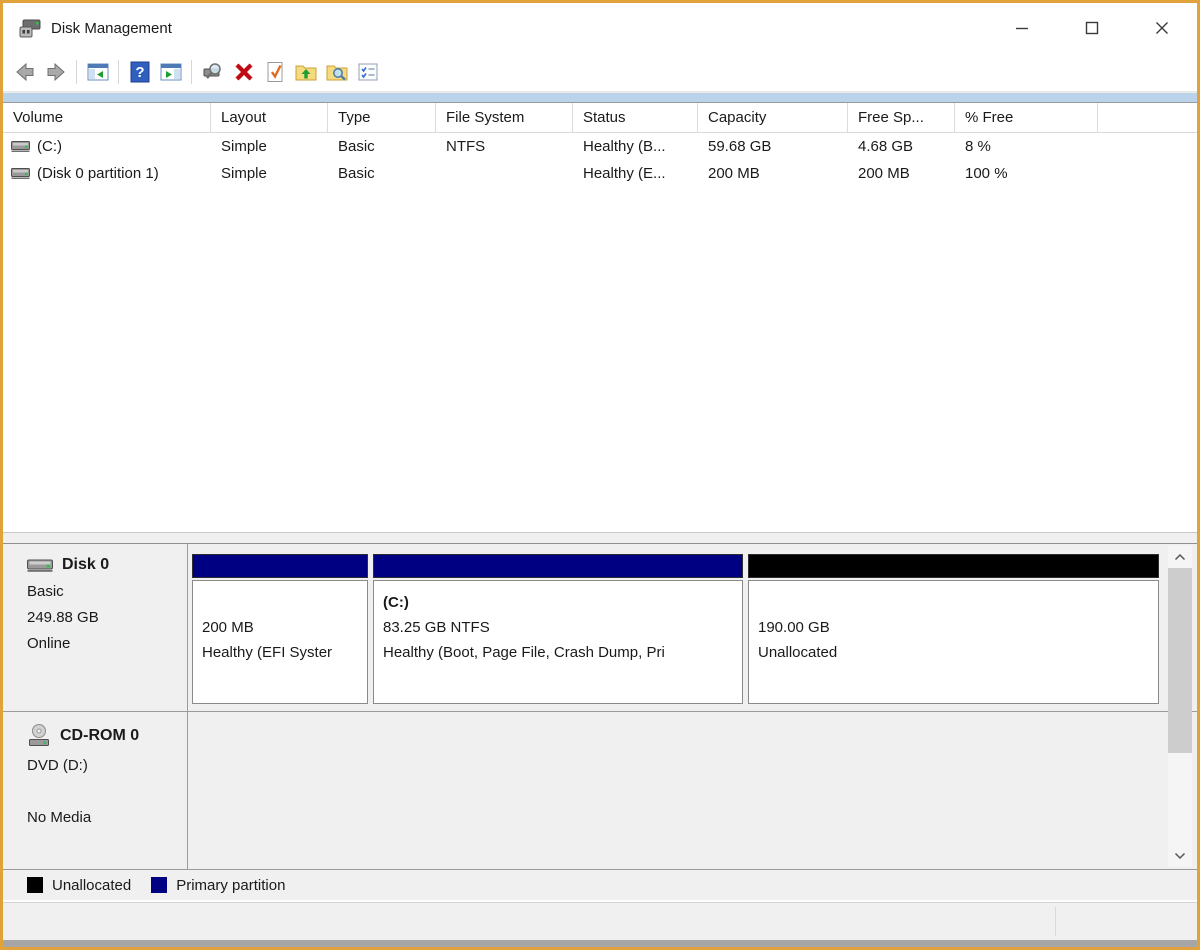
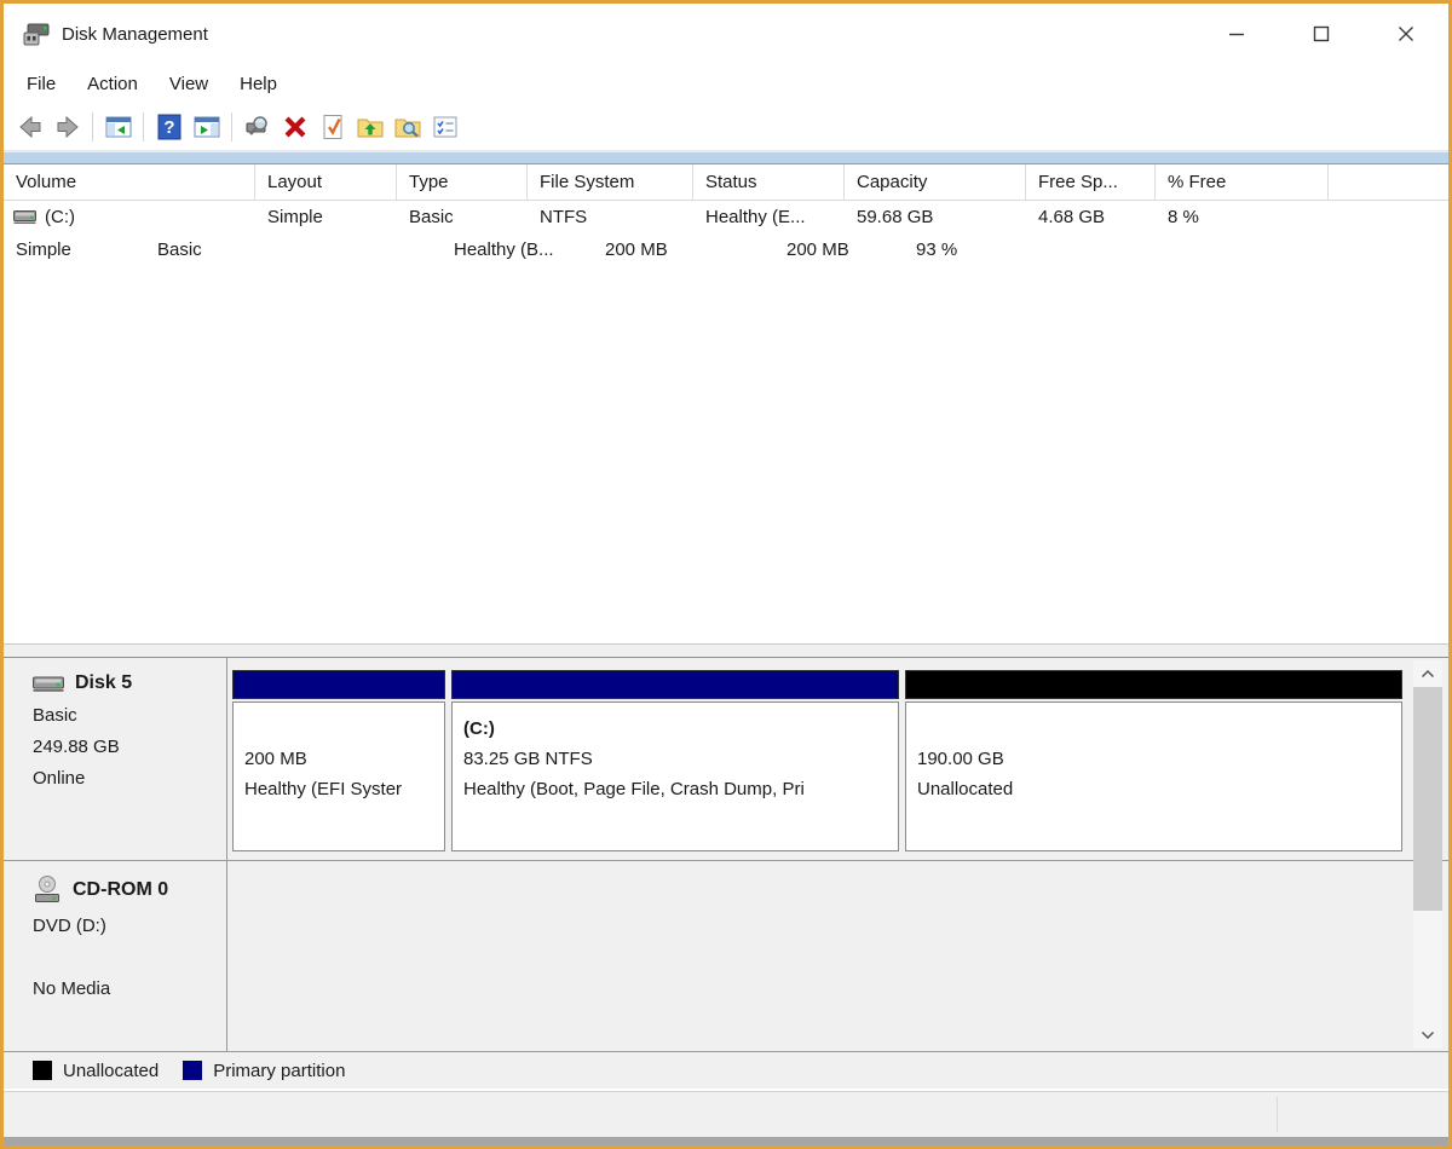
  Disk Management
+ File
+ Action
+ View
+ Help
  ?
  Volume
  Layout
  Type
  File System
  Status
  Capacity
  Free Sp...
  % Free
  (C:)
  Simple
  Basic
  NTFS
- Healthy (B...
+ Healthy (E...
  59.68 GB
  4.68 GB
  8 %
- (Disk 0 partition 1)
  Simple
  Basic
- Healthy (E...
+ Healthy (B...
  200 MB
  200 MB
- 100 %
+ 93 %
- Disk 0
+ Disk 5
  Basic
  249.88 GB
  Online
  200 MB
  Healthy (EFI Syster
  (C:)
  83.25 GB NTFS
  Healthy (Boot, Page File, Crash Dump, Pri
  190.00 GB
  Unallocated
  CD-ROM 0
  DVD (D:)
  No Media
  Unallocated
  Primary partition
